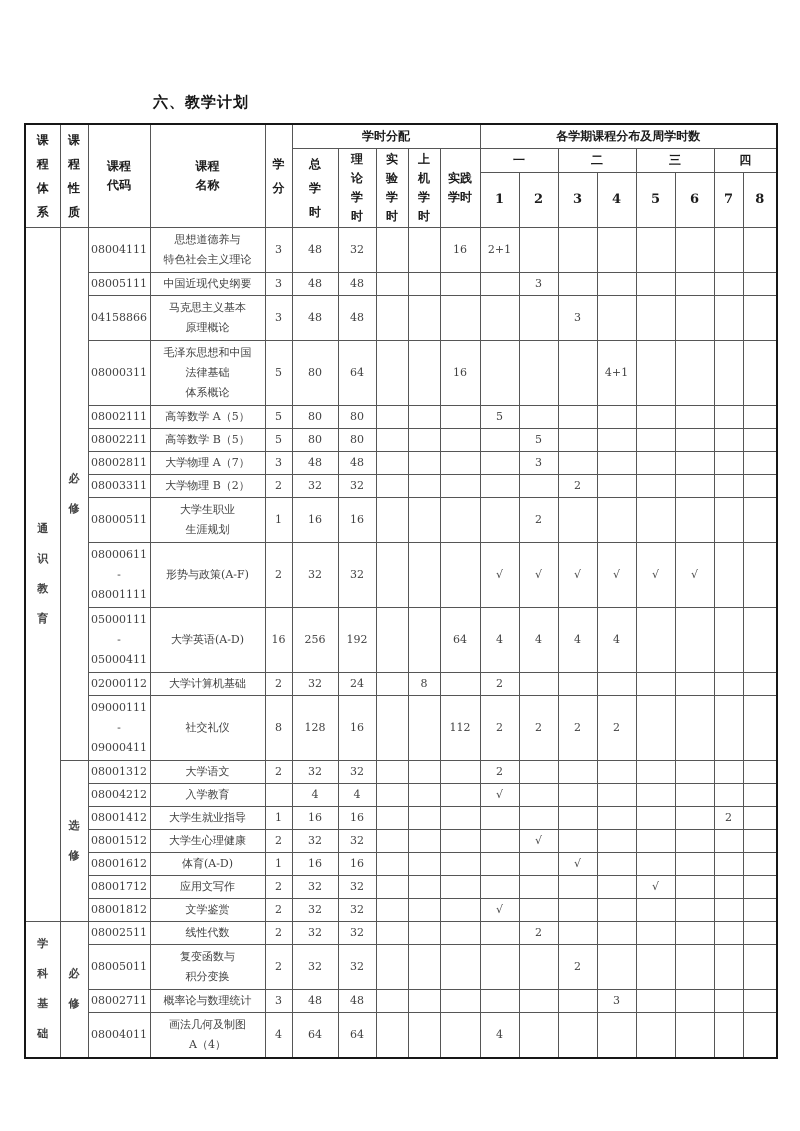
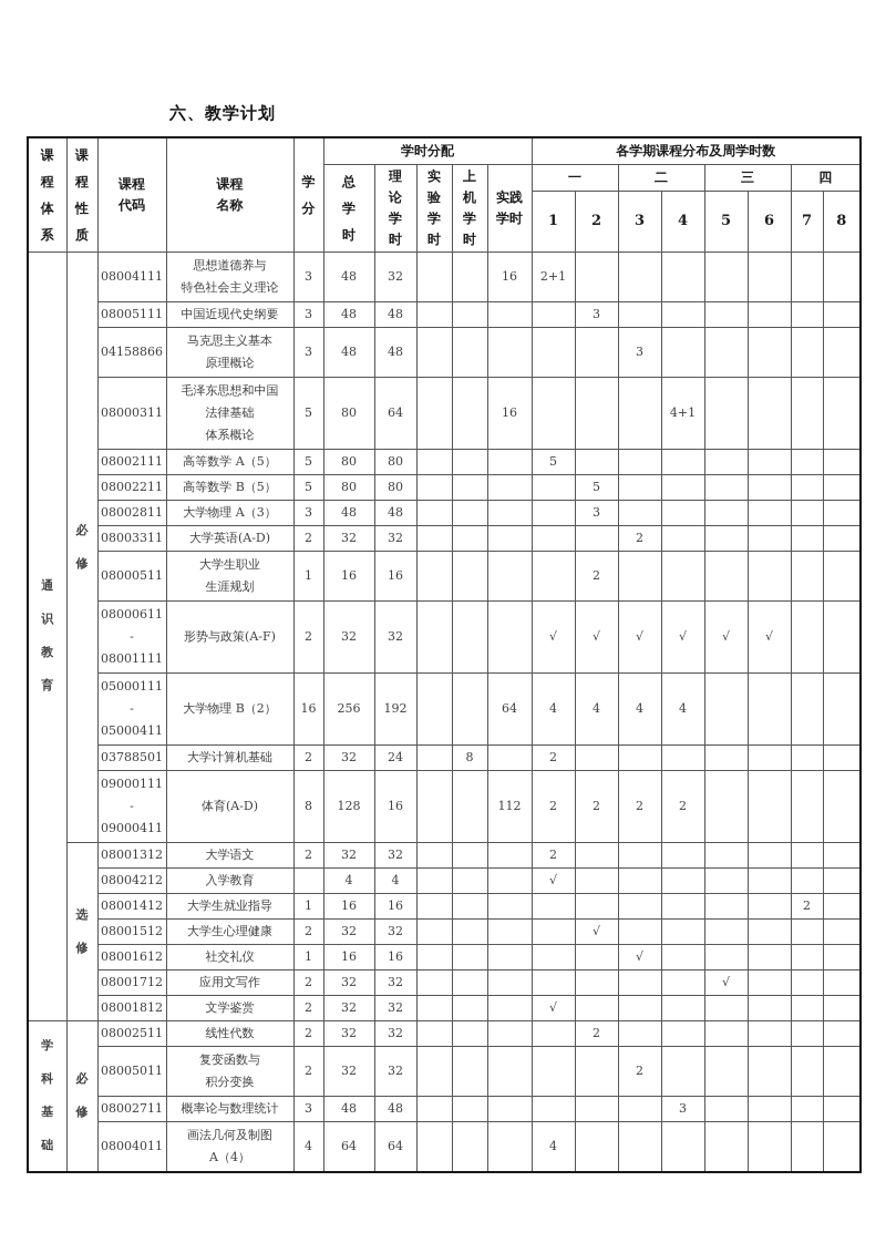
  六、教学计划
  课程体系	课程性质	课程代码	课程名称	学分	学时分配	各学期课程分布及周学时数
  总学时	理论学时	实验学时	上机学时	实践学时	一	二	三	四
  1	2	3	4	5	6	7	8
  通识教育	必修	08004111	思想道德养与特色社会主义理论	3	48	32			16	2+1
  08005111	中国近现代史纲要	3	48	48					3
  04158866	马克思主义基本原理概论	3	48	48						3
  08000311	毛泽东思想和中国法律基础体系概论	5	80	64			16				4+1
  08002111	高等数学 A（5）	5	80	80				5
  08002211	高等数学 B（5）	5	80	80					5
- 08002811	大学物理 A（7）	3	48	48					3
+ 08002811	大学物理 A（3）	3	48	48					3
- 08003311	大学物理 B（2）	2	32	32						2
+ 08003311	大学英语(A-D)	2	32	32						2
  08000511	大学生职业生涯规划	1	16	16					2
  08000611-08001111	形势与政策(A-F)	2	32	32				√	√	√	√	√	√
- 05000111-05000411	大学英语(A-D)	16	256	192			64	4	4	4	4
+ 05000111-05000411	大学物理 B（2）	16	256	192			64	4	4	4	4
- 02000112	大学计算机基础	2	32	24		8		2
+ 03788501	大学计算机基础	2	32	24		8		2
- 09000111-09000411	社交礼仪	8	128	16			112	2	2	2	2
+ 09000111-09000411	体育(A-D)	8	128	16			112	2	2	2	2
  选修	08001312	大学语文	2	32	32				2
  08004212	入学教育		4	4				√
  08001412	大学生就业指导	1	16	16										2
  08001512	大学生心理健康	2	32	32					√
- 08001612	体育(A-D)	1	16	16						√
+ 08001612	社交礼仪	1	16	16						√
  08001712	应用文写作	2	32	32								√
  08001812	文学鉴赏	2	32	32				√
  学科基础	必修	08002511	线性代数	2	32	32					2
  08005011	复变函数与积分变换	2	32	32						2
  08002711	概率论与数理统计	3	48	48							3
  08004011	画法几何及制图A（4）	4	64	64				4
